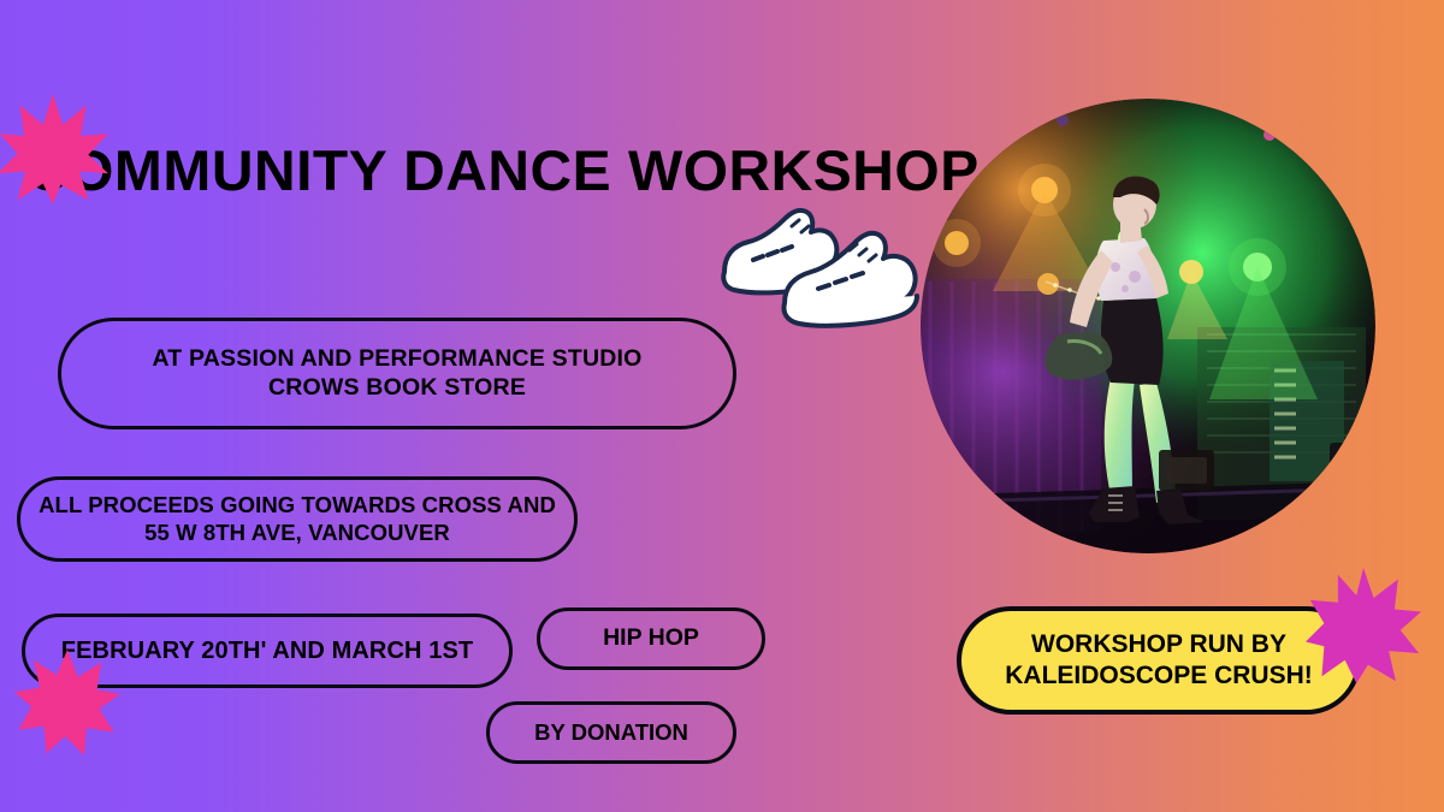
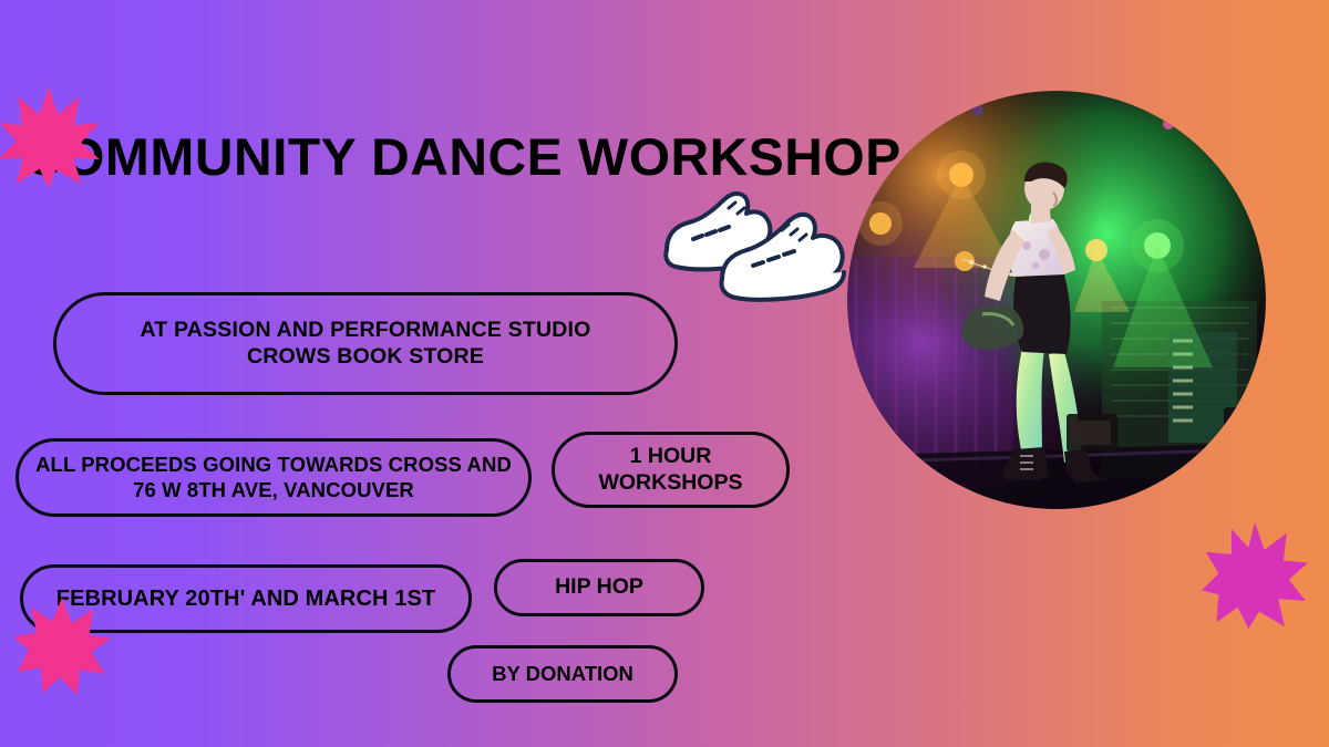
  MMUNITY DANCE WORKSHOP
  AT PASSION AND PERFORMANCE STUDIO
  CROWS BOOK STORE
  ALL PROCEEDS GOING TOWARDS CROSS AND
- 55 W 8TH AVE, VANCOUVER
+ 76 W 8TH AVE, VANCOUVER
+ 1 HOUR
+ WORKSHOPS
  FEBRUARY 20TH' AND MARCH 1ST
  HIP HOP
  BY DONATION
- WORKSHOP RUN BY
- KALEIDOSCOPE CRUSH!
